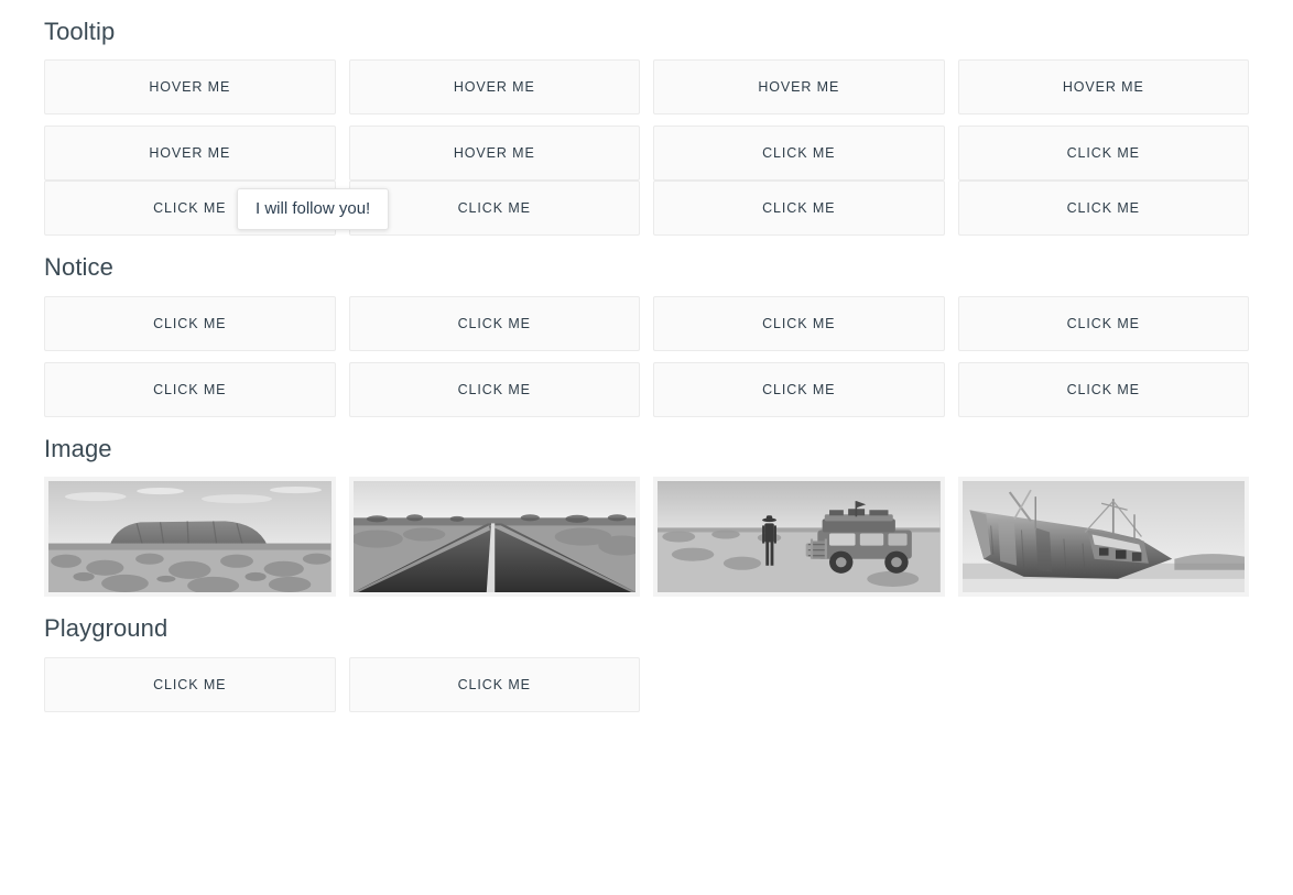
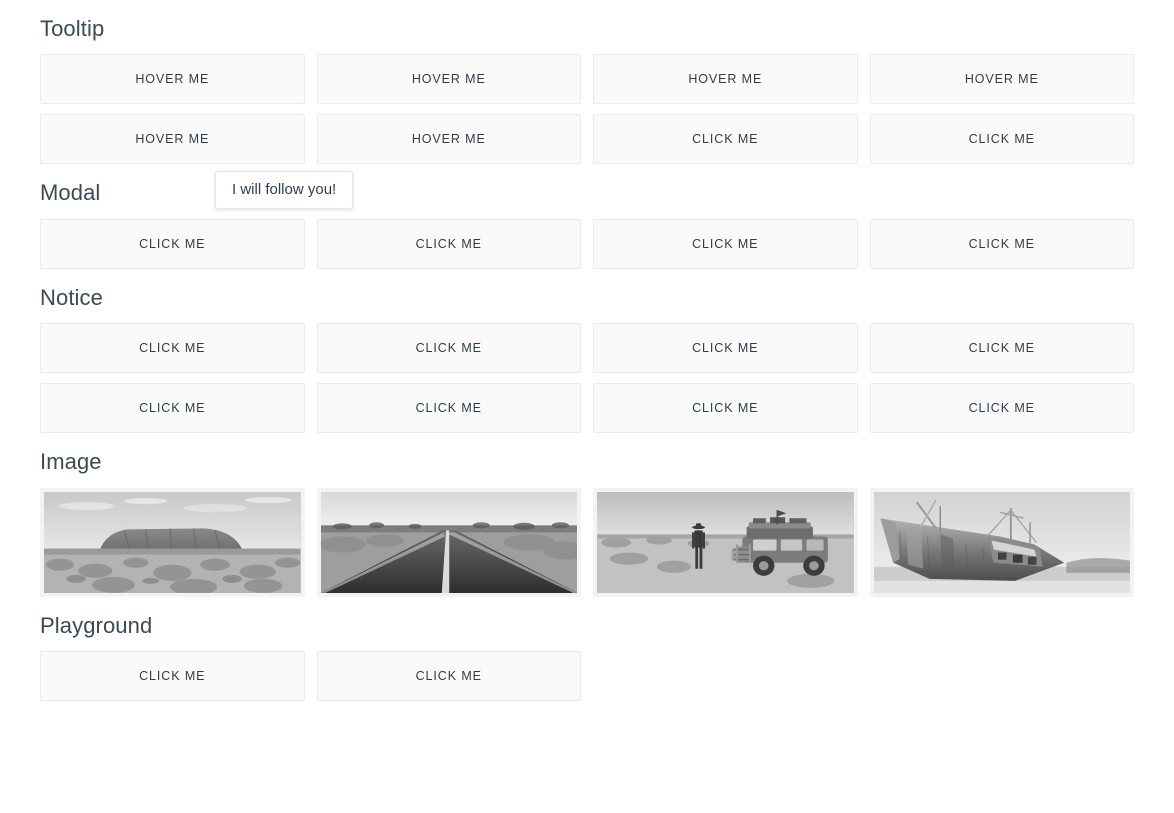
  Tooltip
  HOVER ME
  HOVER ME
  HOVER ME
  HOVER ME
  HOVER ME
  HOVER ME
  CLICK ME
  CLICK ME
+ Modal
  CLICK ME
  CLICK ME
  CLICK ME
  CLICK ME
  Notice
  CLICK ME
  CLICK ME
  CLICK ME
  CLICK ME
  CLICK ME
  CLICK ME
  CLICK ME
  CLICK ME
  Image
  Playground
  CLICK ME
  CLICK ME
  I will follow you!
